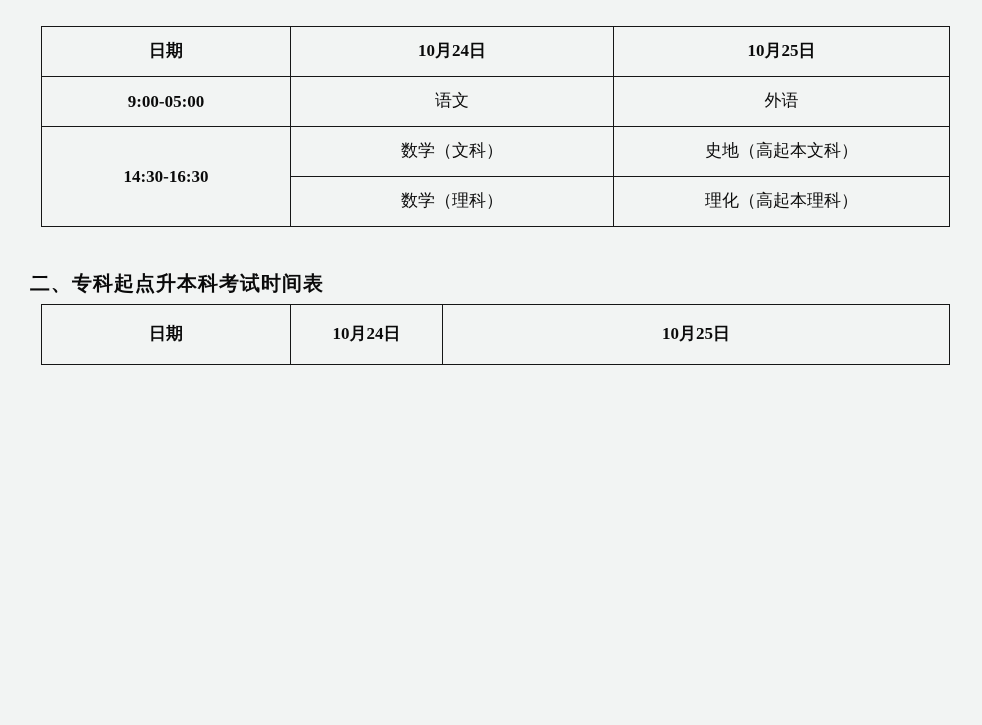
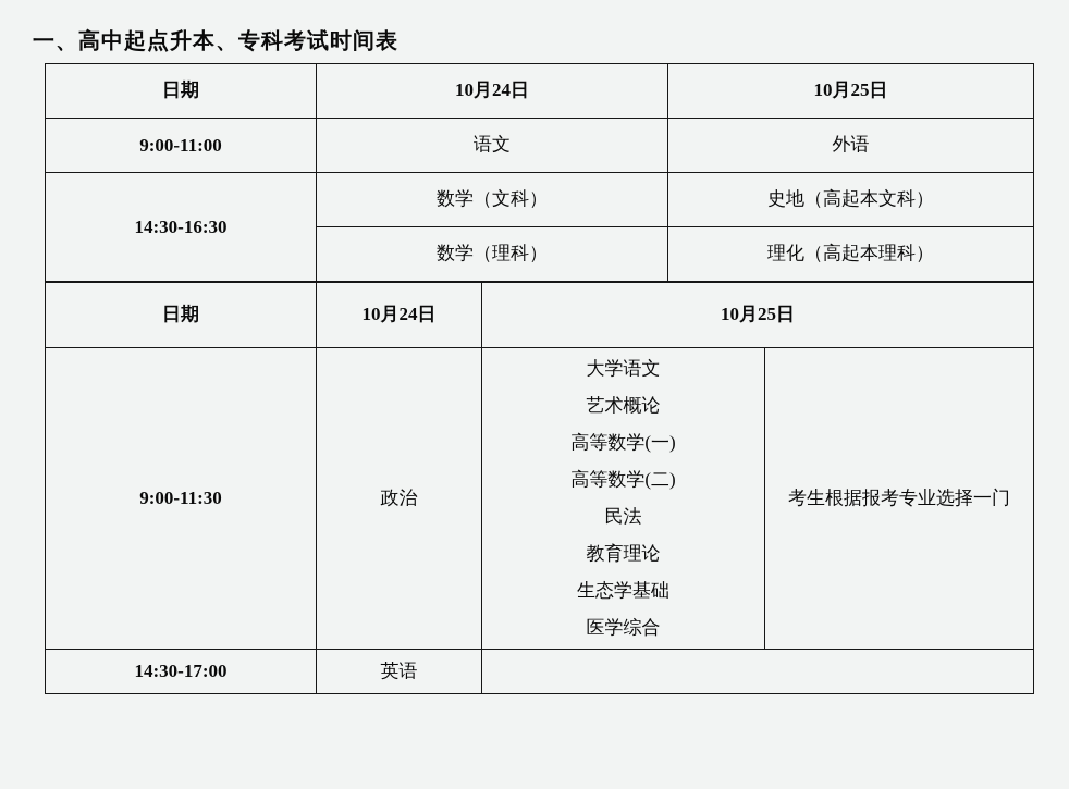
+ 一、高中起点升本、专科考试时间表
  日期	10月24日	10月25日
- 9:00-05:00	语文	外语
+ 9:00-11:00	语文	外语
  14:30-16:30	数学（文科）	史地（高起本文科）
  数学（理科）	理化（高起本理科）
- 二、专科起点升本科考试时间表
  日期	10月24日	10月25日
+ 9:00-11:30	政治	大学语文 艺术概论 高等数学(一) 高等数学(二) 民法 教育理论 生态学基础 医学综合	考生根据报考专业选择一门
+ 14:30-17:00	英语
